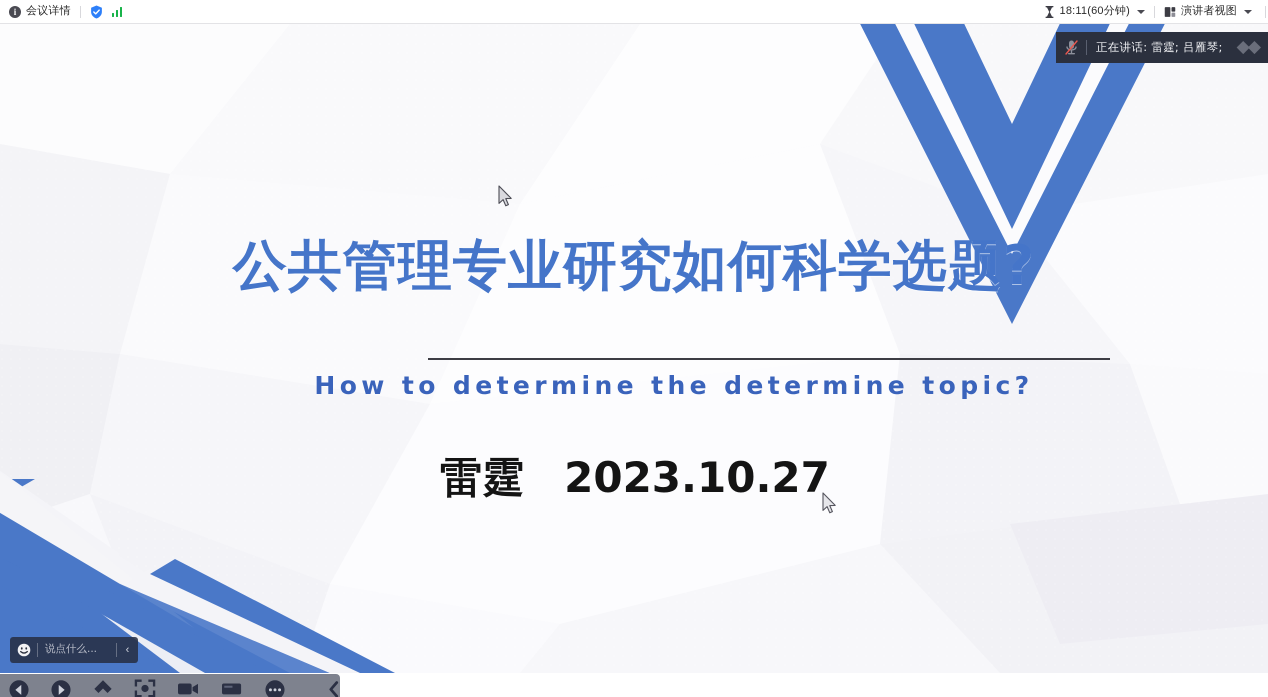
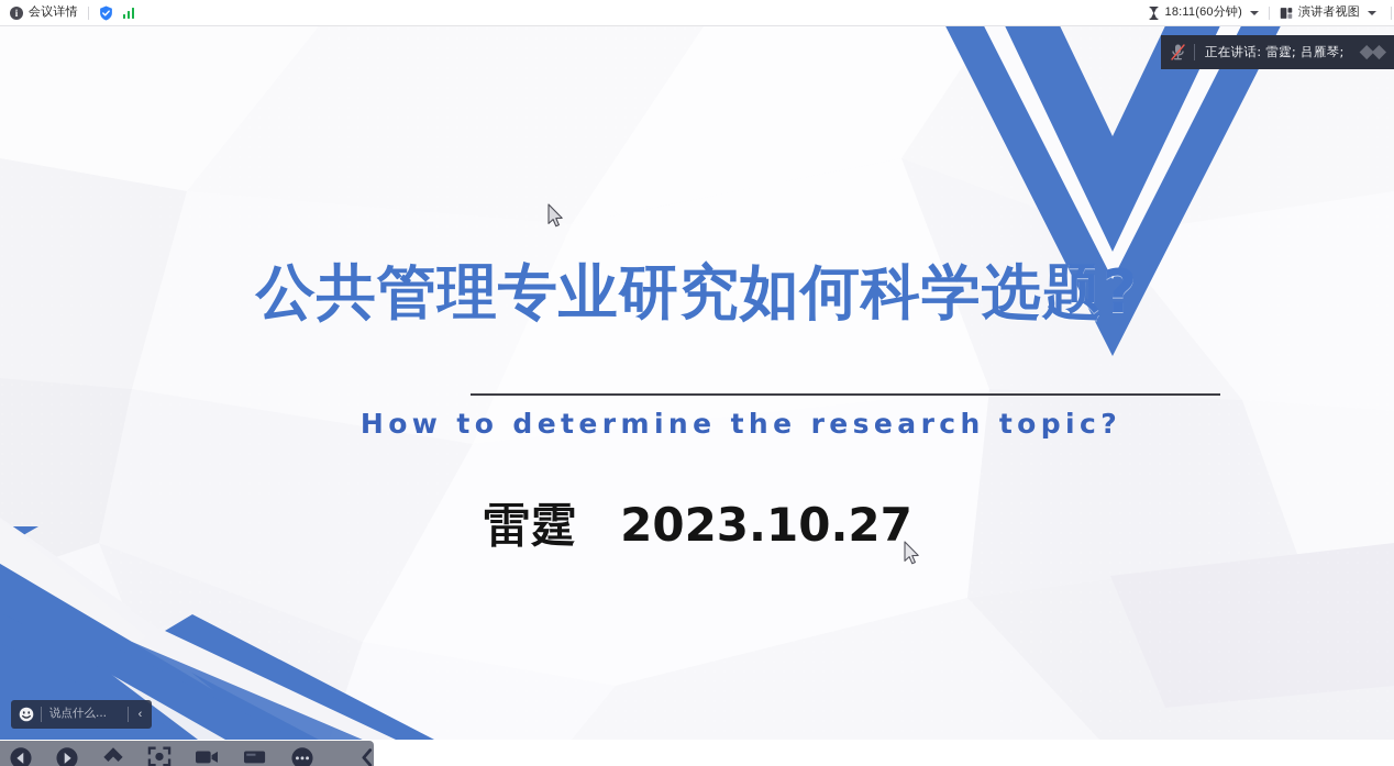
  i
  会议详情
  18:11(60分钟)
  演讲者视图
  公共管理专业研究如何科学选题?
- How to determine the determine topic?
+ How to determine the research topic?
  雷霆 2023.10.27
  说点什么...
  ‹
  正在讲话: 雷霆; 吕雁琴;
